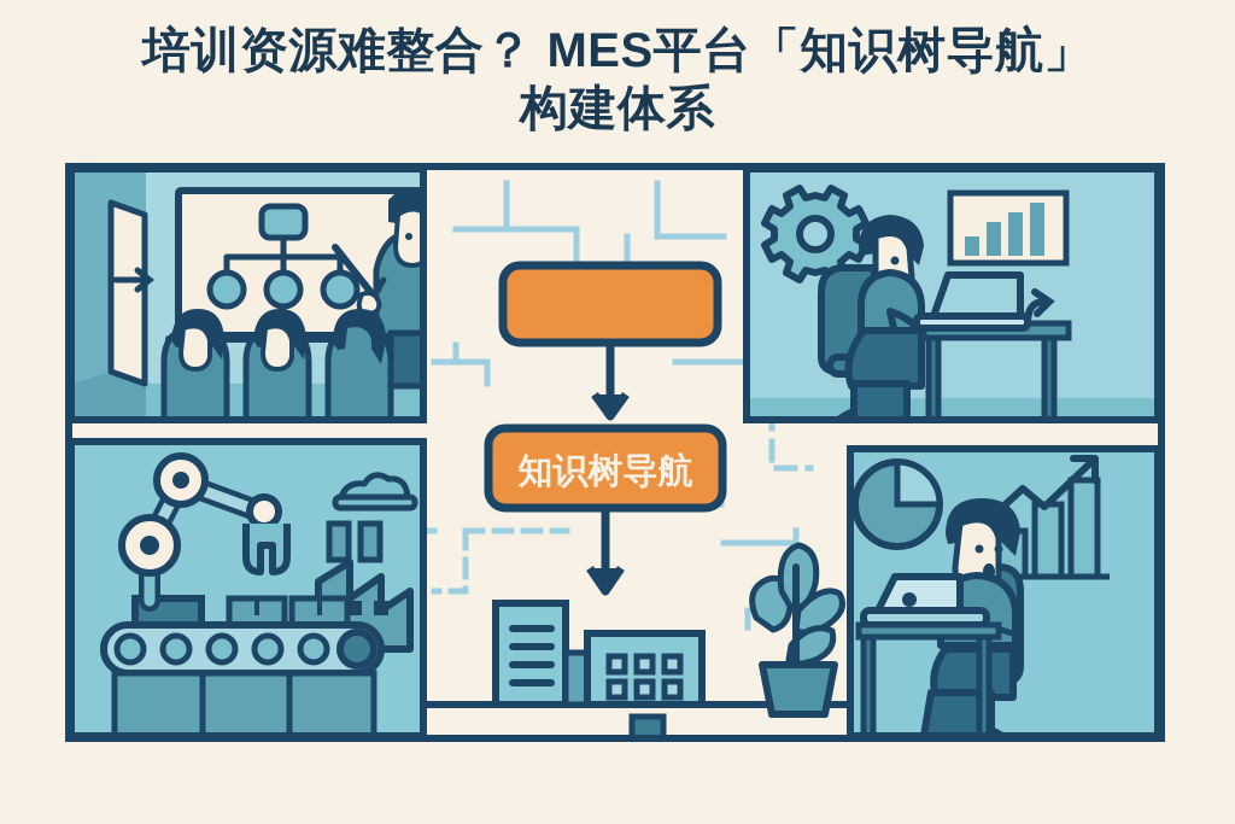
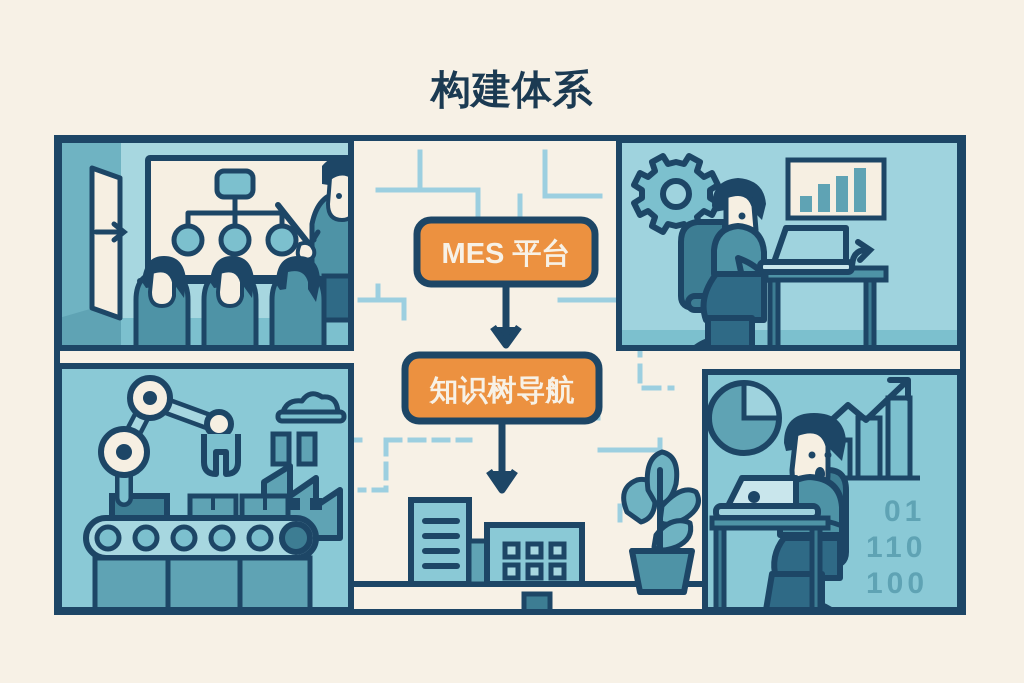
- 培训资源难整合？ MES平台「知识树导航」
  构建体系
+ 01
+ 110
+ 100
+ MES 平台
  知识树导航
